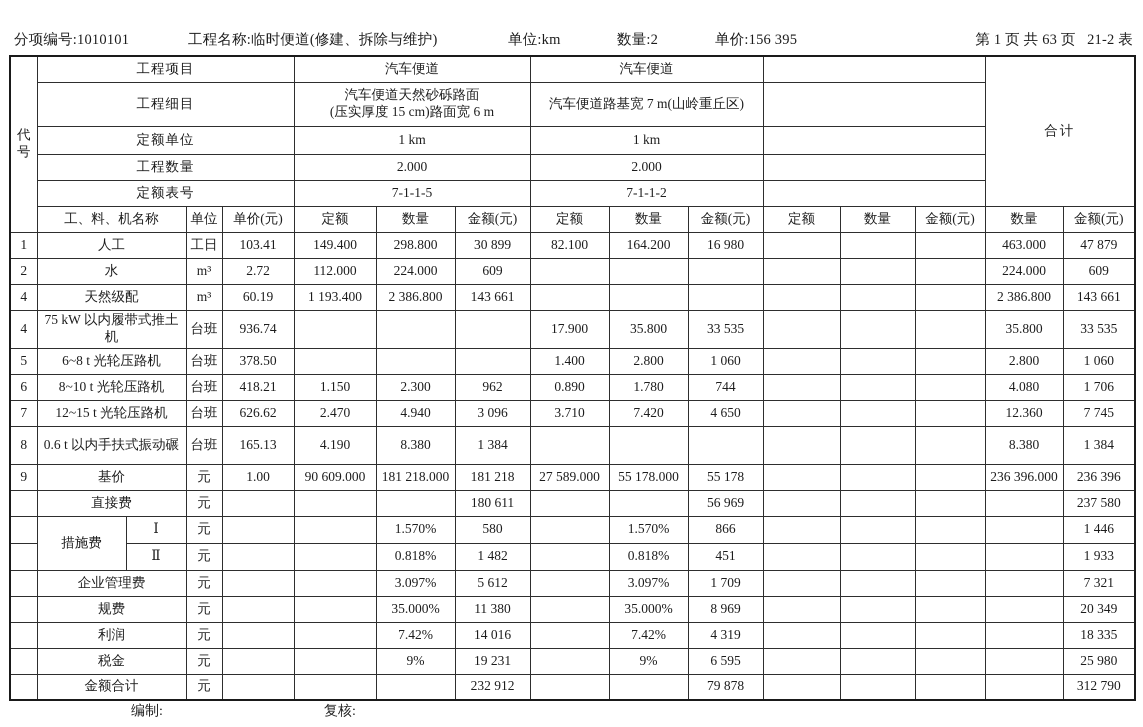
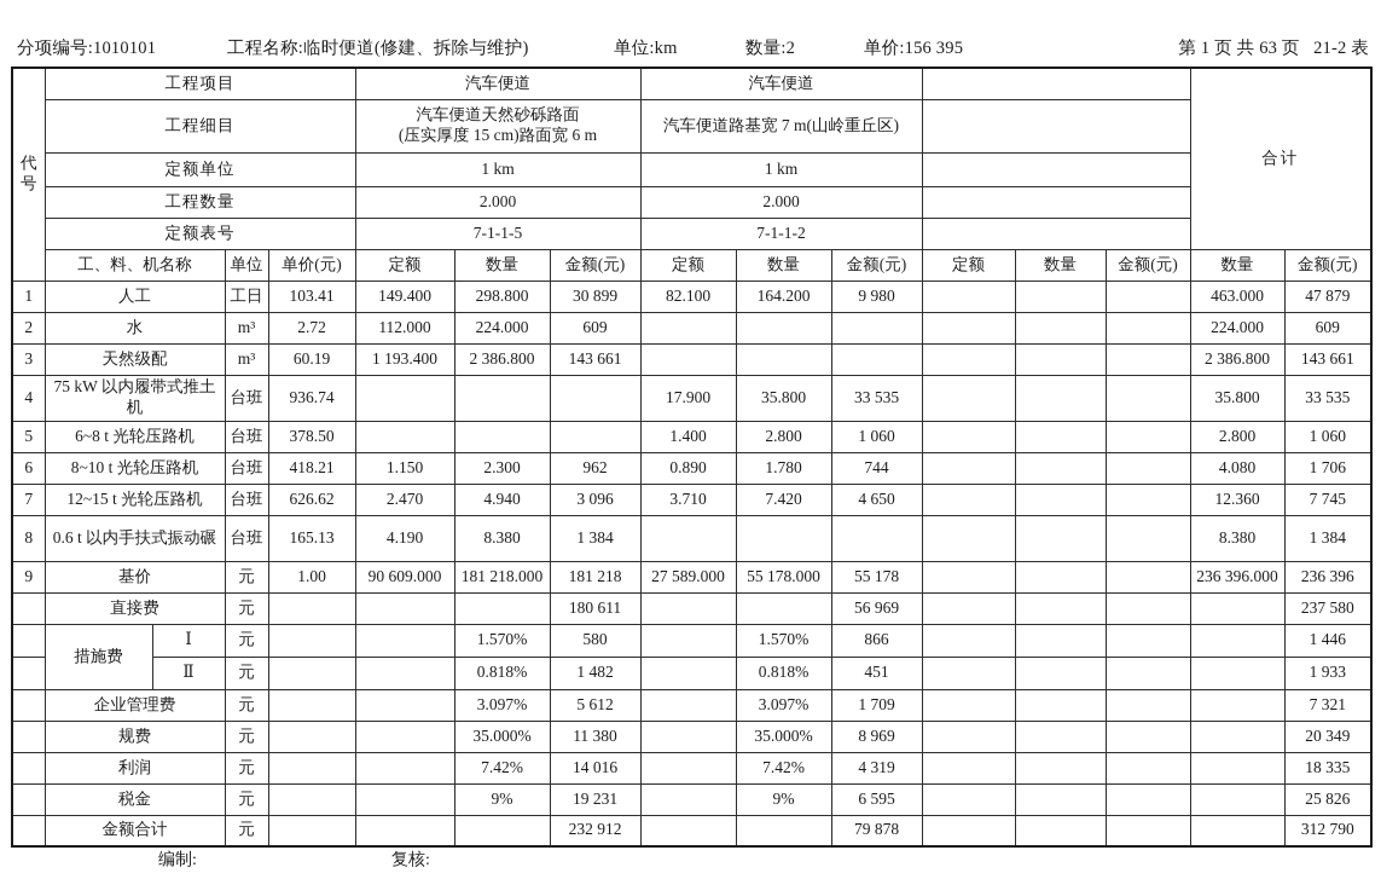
  分项编号:1010101
  工程名称:临时便道(修建、拆除与维护)
  单位:km
  数量:2
  单价:156 395
  第 1 页 共 63 页 21-2 表
  代 号	工程项目	汽车便道	汽车便道		合计
  工程细目	汽车便道天然砂砾路面 (压实厚度 15 cm)路面宽 6 m	汽车便道路基宽 7 m(山岭重丘区)
  定额单位	1 km	1 km
  工程数量	2.000	2.000
  定额表号	7-1-1-5	7-1-1-2
  工、料、机名称	单位	单价(元)	定额	数量	金额(元)	定额	数量	金额(元)	定额	数量	金额(元)	数量	金额(元)
- 1	人工	工日	103.41	149.400	298.800	30 899	82.100	164.200	16 980				463.000	47 879
+ 1	人工	工日	103.41	149.400	298.800	30 899	82.100	164.200	9 980				463.000	47 879
  2	水	m³	2.72	112.000	224.000	609							224.000	609
- 4	天然级配	m³	60.19	1 193.400	2 386.800	143 661							2 386.800	143 661
+ 3	天然级配	m³	60.19	1 193.400	2 386.800	143 661							2 386.800	143 661
  4	75 kW 以内履带式推土机	台班	936.74				17.900	35.800	33 535				35.800	33 535
  5	6~8 t 光轮压路机	台班	378.50				1.400	2.800	1 060				2.800	1 060
  6	8~10 t 光轮压路机	台班	418.21	1.150	2.300	962	0.890	1.780	744				4.080	1 706
  7	12~15 t 光轮压路机	台班	626.62	2.470	4.940	3 096	3.710	7.420	4 650				12.360	7 745
  8	0.6 t 以内手扶式振动碾	台班	165.13	4.190	8.380	1 384							8.380	1 384
  9	基价	元	1.00	90 609.000	181 218.000	181 218	27 589.000	55 178.000	55 178				236 396.000	236 396
  	直接费	元				180 611			56 969					237 580
  	措施费	Ⅰ	元			1.570%	580		1.570%	866					1 446
  	Ⅱ	元			0.818%	1 482		0.818%	451					1 933
  	企业管理费	元			3.097%	5 612		3.097%	1 709					7 321
  	规费	元			35.000%	11 380		35.000%	8 969					20 349
  	利润	元			7.42%	14 016		7.42%	4 319					18 335
- 	税金	元			9%	19 231		9%	6 595					25 980
+ 	税金	元			9%	19 231		9%	6 595					25 826
  	金额合计	元				232 912			79 878					312 790
  编制:
  复核:
